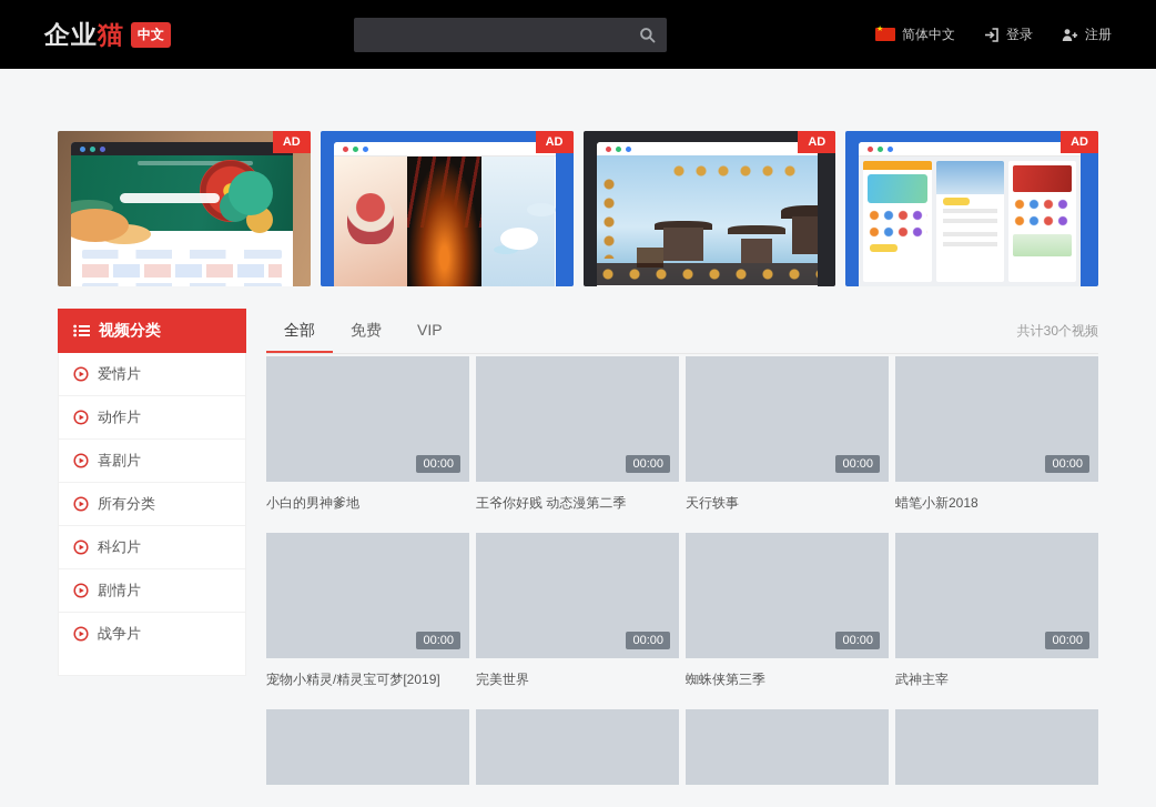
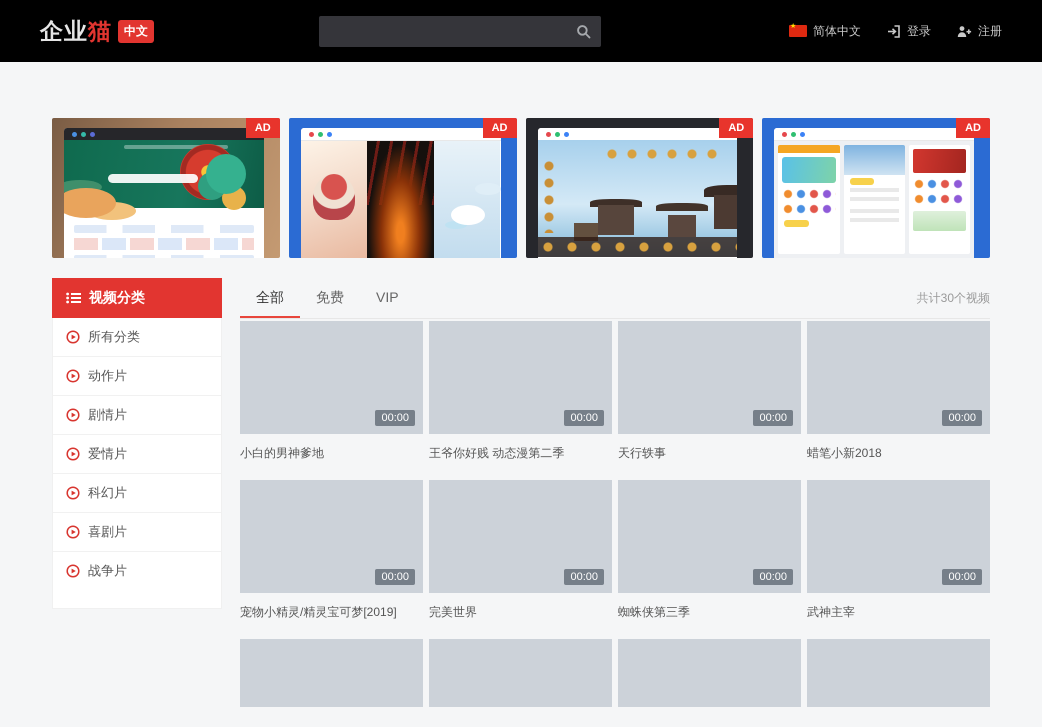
  企业猫
  中文
  简体中文
  登录
  注册
  AD
  AD
  AD
  AD
  视频分类
- 爱情片
+ 所有分类
  动作片
- 喜剧片
+ 剧情片
- 所有分类
+ 爱情片
  科幻片
- 剧情片
+ 喜剧片
  战争片
  全部
  免费
  VIP
  共计30个视频
  00:00
  小白的男神爹地
  00:00
  王爷你好贱 动态漫第二季
  00:00
  天行轶事
  00:00
  蜡笔小新2018
  00:00
  宠物小精灵/精灵宝可梦[2019]
  00:00
  完美世界
  00:00
  蜘蛛侠第三季
  00:00
  武神主宰
